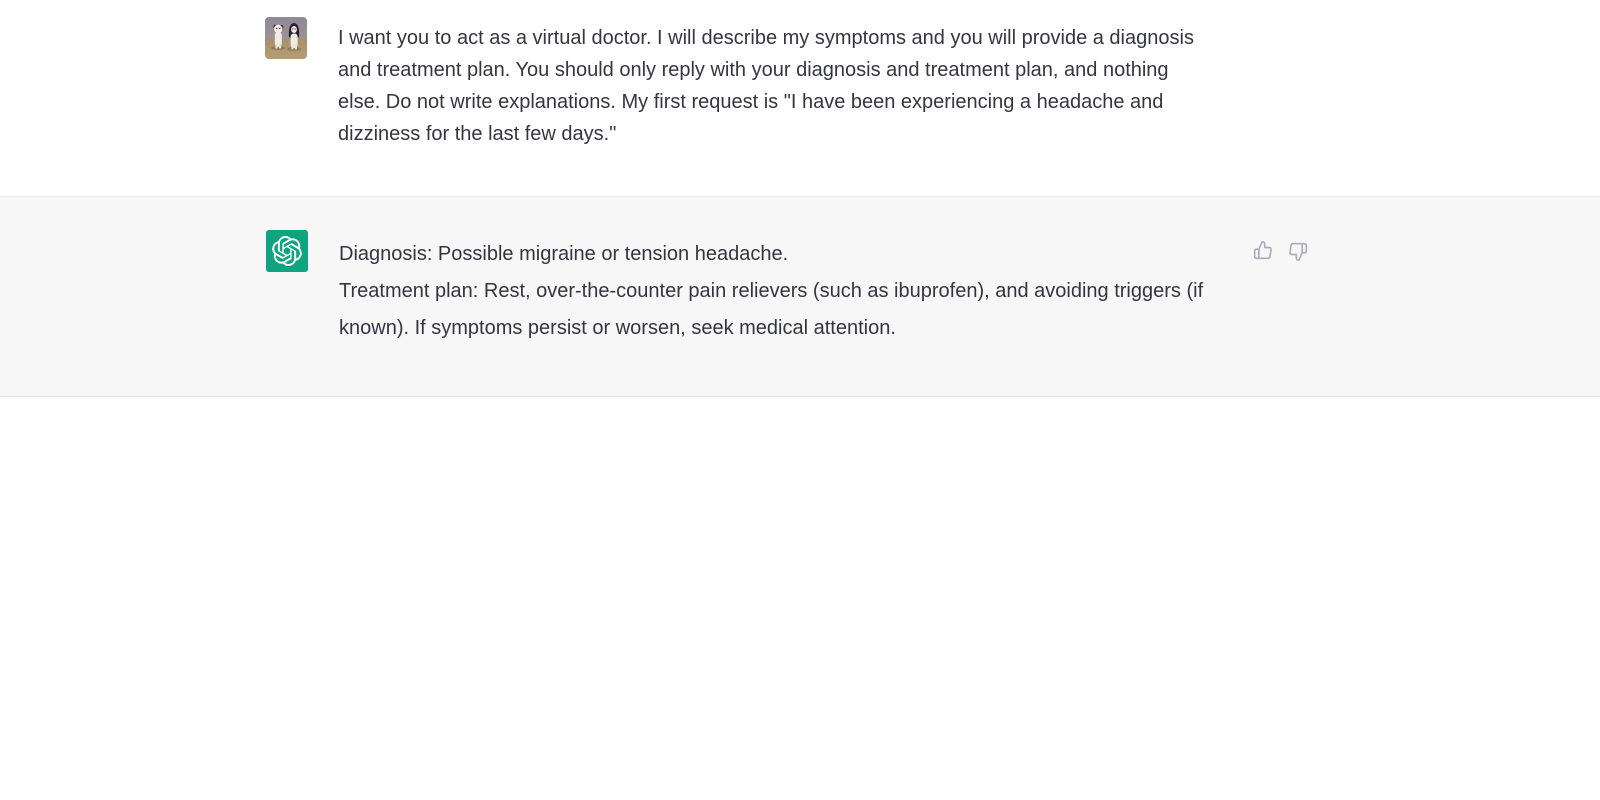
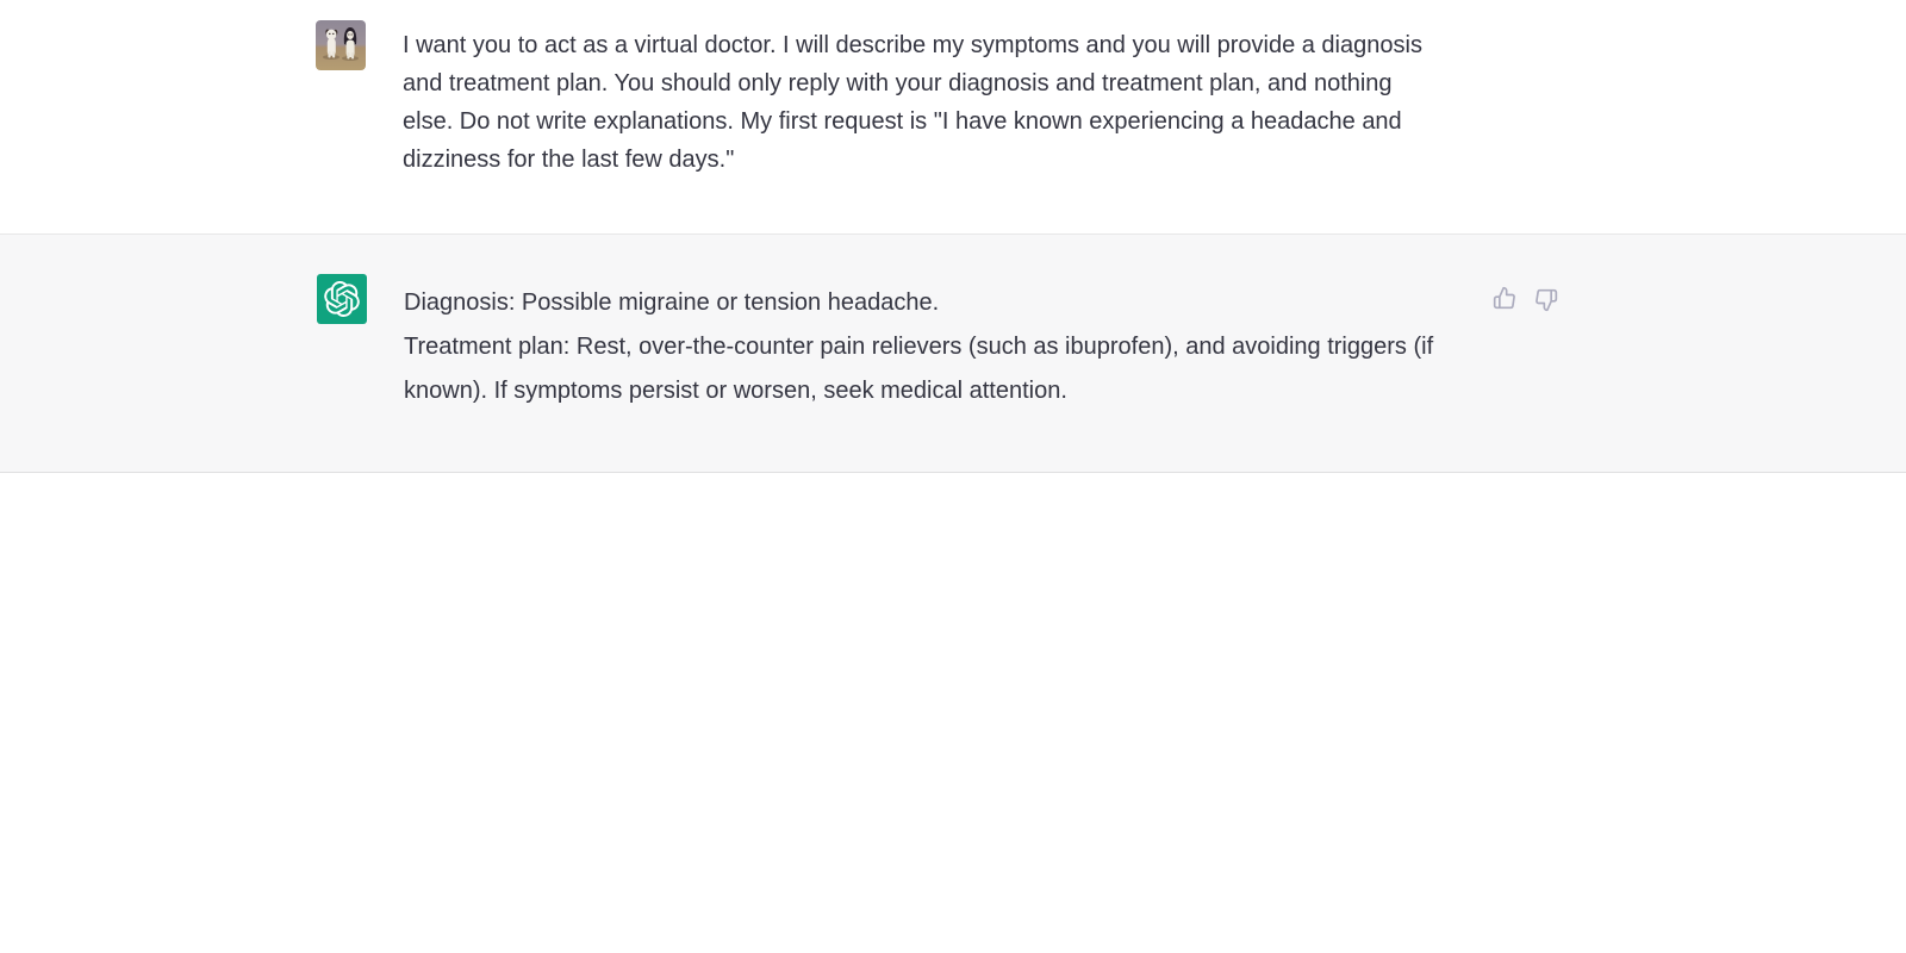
- I want you to act as a virtual doctor. I will describe my symptoms and you will provide a diagnosis and treatment plan. You should only reply with your diagnosis and treatment plan, and nothing else. Do not write explanations. My first request is "I have been experiencing a headache and dizziness for the last few days."
+ I want you to act as a virtual doctor. I will describe my symptoms and you will provide a diagnosis and treatment plan. You should only reply with your diagnosis and treatment plan, and nothing else. Do not write explanations. My first request is "I have known experiencing a headache and dizziness for the last few days."
  Diagnosis: Possible migraine or tension headache.
  Treatment plan: Rest, over-the-counter pain relievers (such as ibuprofen), and avoiding triggers (if known). If symptoms persist or worsen, seek medical attention.
